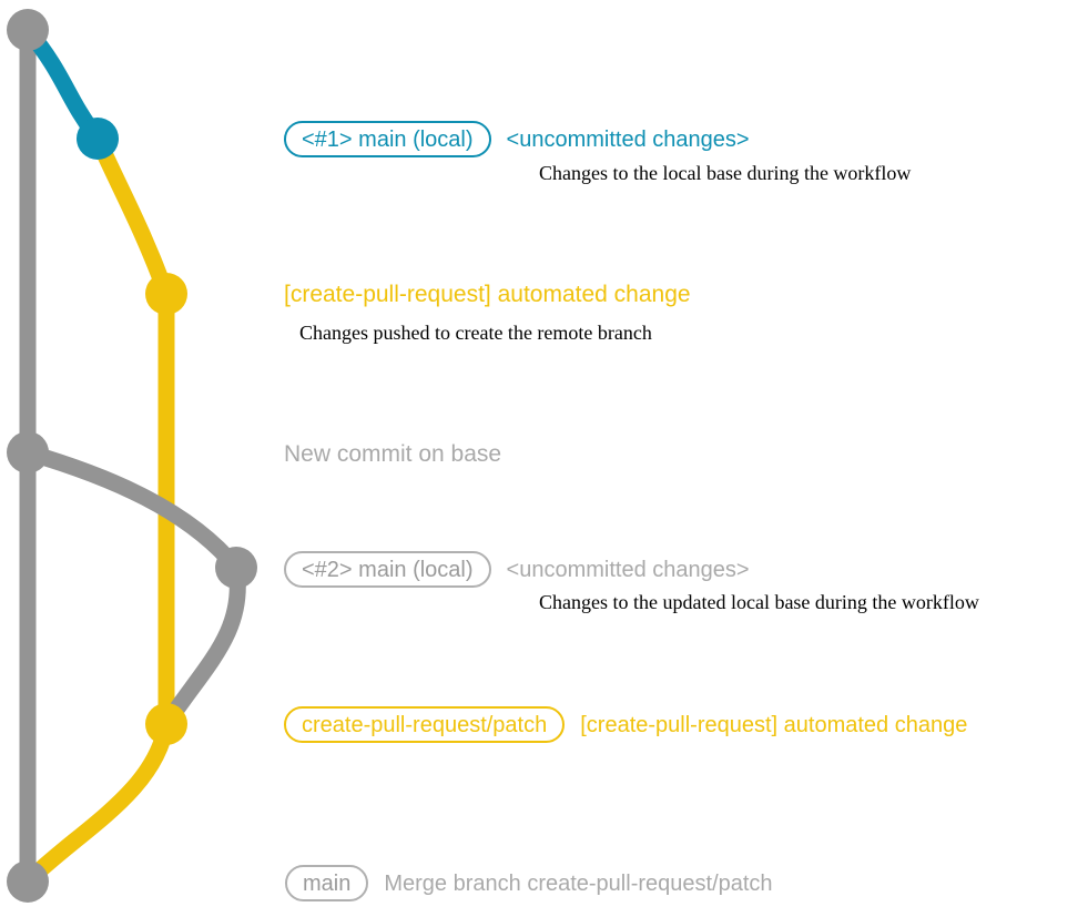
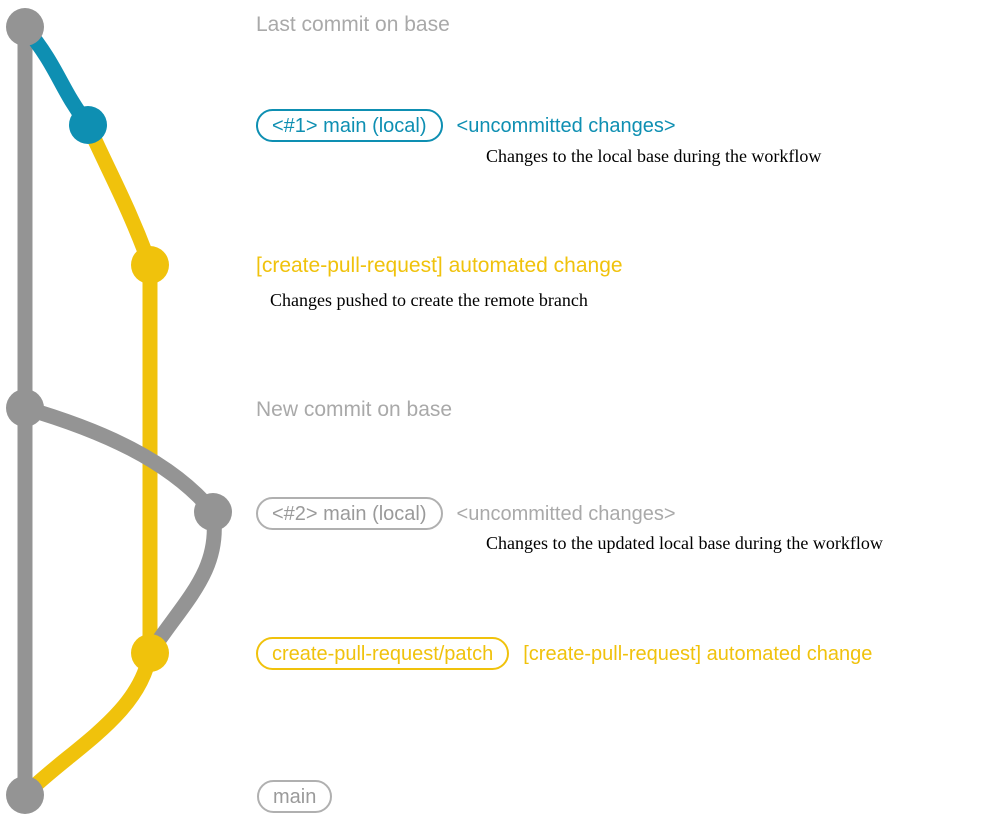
+ Last commit on base
  <#1> main (local)
  <uncommitted changes>
  Changes to the local base during the workflow
  [create-pull-request] automated change
  Changes pushed to create the remote branch
  New commit on base
  <#2> main (local)
  <uncommitted changes>
  Changes to the updated local base during the workflow
  create-pull-request/patch
  [create-pull-request] automated change
  main
- Merge branch create-pull-request/patch
